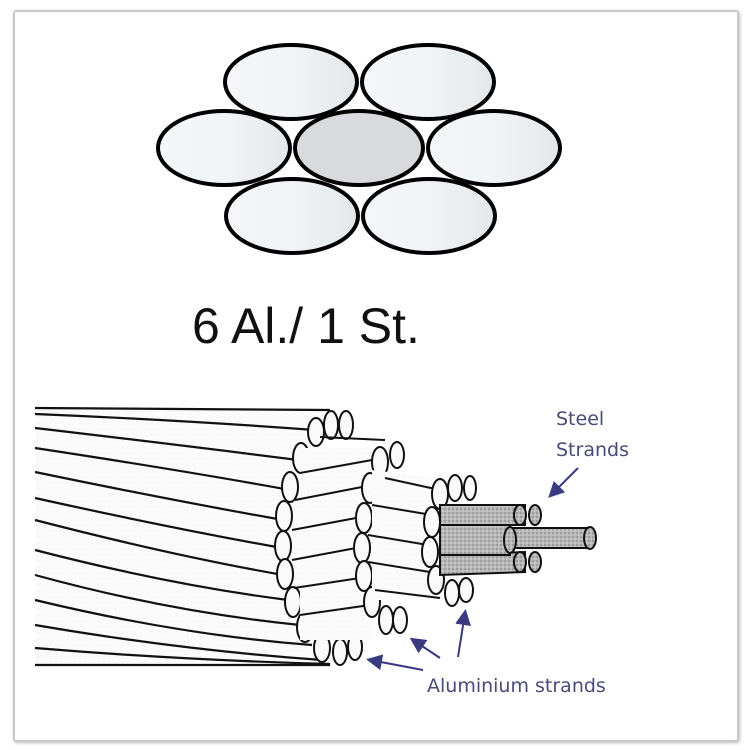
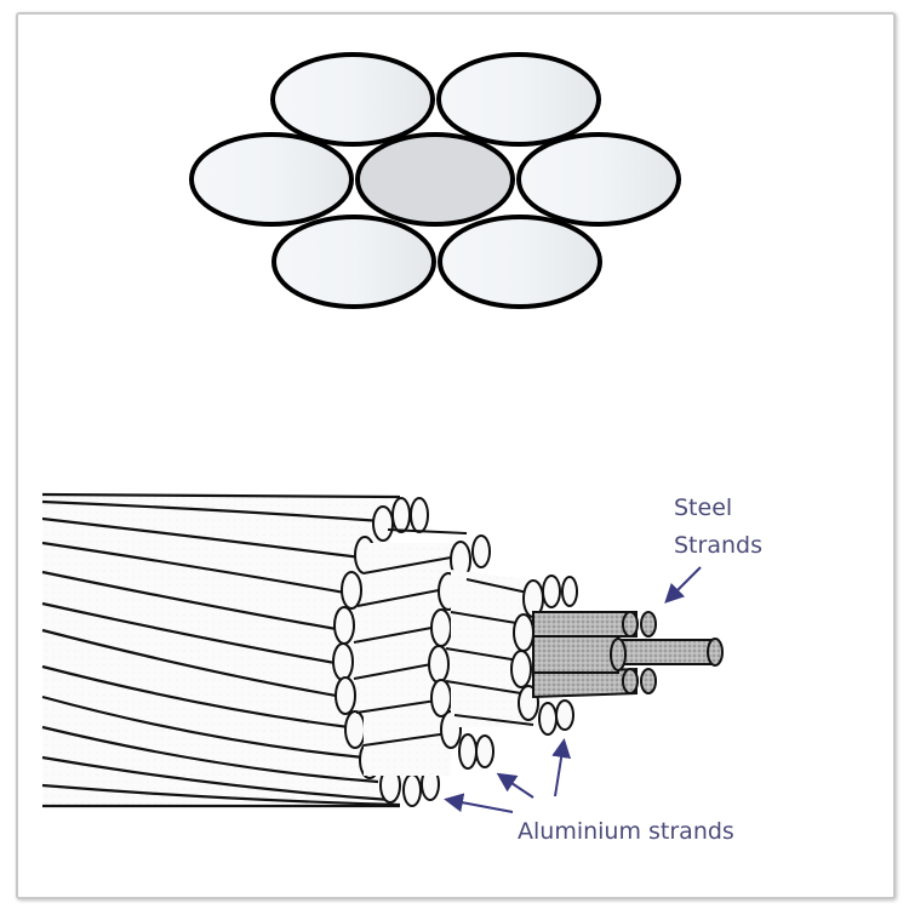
- 6 Al./ 1 St.
  Steel
  Strands
  Aluminium strands
